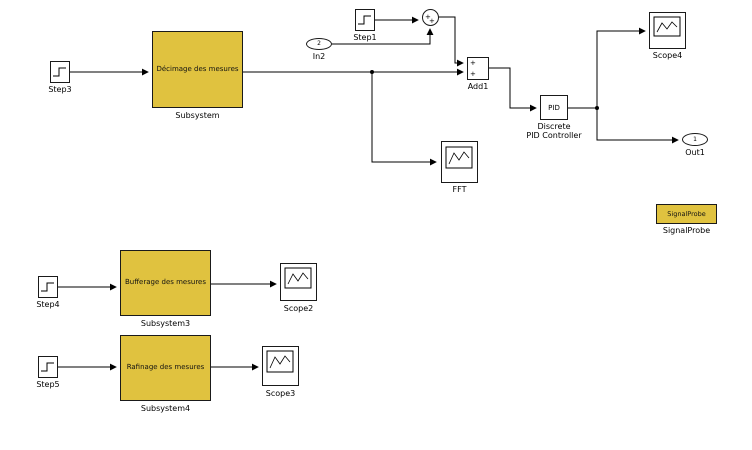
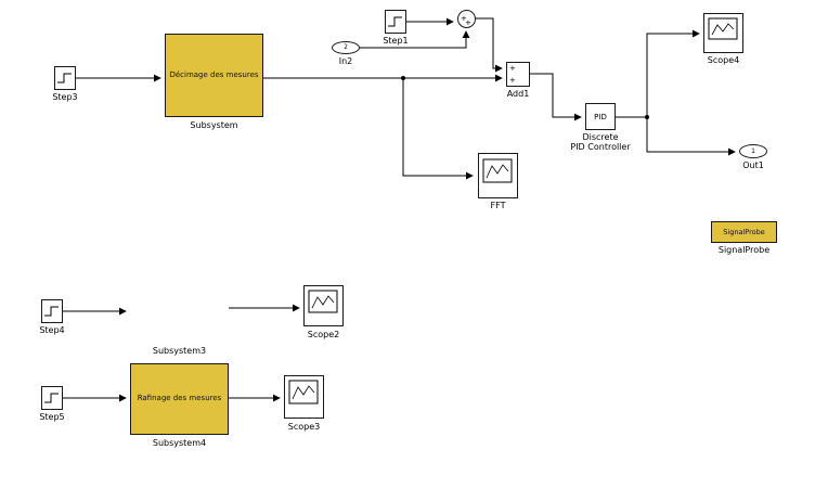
  Step3
  Décimage des mesures
  Subsystem
  Step1
  In2
  +
  +
  +
  +
  Add1
  PID
  Discrete
  PID Controller
  Scope4
  Out1
  FFT
  SignalProbe
  SignalProbe
  Step4
- Bufferage des mesures
  Subsystem3
  Scope2
  Step5
  Rafinage des mesures
  Subsystem4
  Scope3
